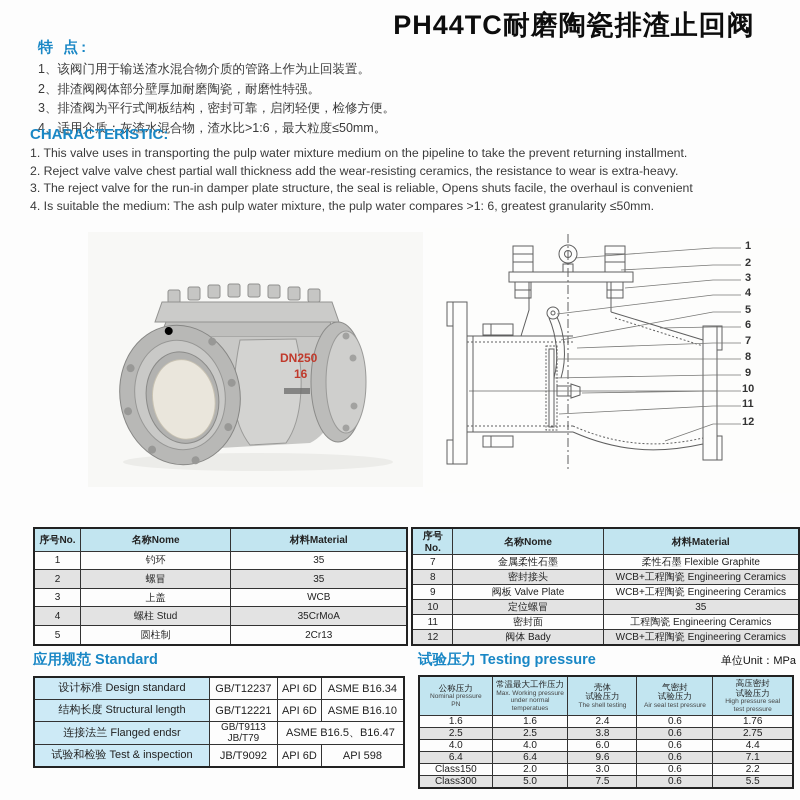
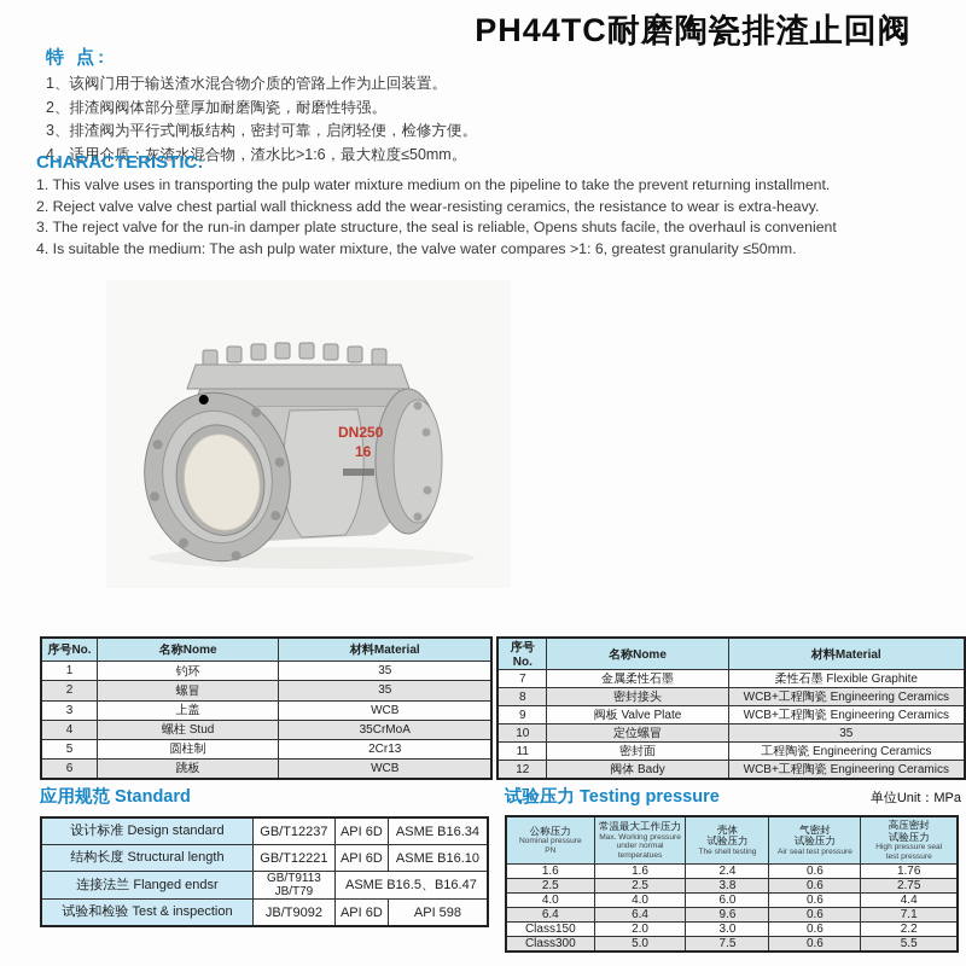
  PH44TC耐磨陶瓷排渣止回阀
  特 点:
  1、该阀门用于输送渣水混合物介质的管路上作为止回装置。
  2、排渣阀阀体部分壁厚加耐磨陶瓷，耐磨性特强。
  3、排渣阀为平行式闸板结构，密封可靠，启闭轻便，检修方便。
  4、适用介质：灰渣水混合物，渣水比>1:6，最大粒度≤50mm。
  CHARACTERISTIC:
  1. This valve uses in transporting the pulp water mixture medium on the pipeline to take the prevent returning installment.
  2. Reject valve valve chest partial wall thickness add the wear-resisting ceramics, the resistance to wear is extra-heavy.
  3. The reject valve for the run-in damper plate structure, the seal is reliable, Opens shuts facile, the overhaul is convenient
- 4. Is suitable the medium: The ash pulp water mixture, the pulp water compares >1: 6, greatest granularity ≤50mm.
+ 4. Is suitable the medium: The ash pulp water mixture, the valve water compares >1: 6, greatest granularity ≤50mm.
  DN250
  16
- 1
- 2
- 3
- 4
- 5
- 6
- 7
- 8
- 9
- 10
- 11
- 12
  序号No.	名称Nome	材料Material
  1	钓环	35
  2	螺冒	35
  3	上盖	WCB
  4	螺柱 Stud	35CrMoA
  5	圆柱制	2Cr13
+ 6	跳板	WCB
  序号No.	名称Nome	材料Material
  7	金属柔性石墨	柔性石墨 Flexible Graphite
  8	密封接头	WCB+工程陶瓷 Engineering Ceramics
  9	阀板 Valve Plate	WCB+工程陶瓷 Engineering Ceramics
  10	定位螺冒	35
  11	密封面	工程陶瓷 Engineering Ceramics
  12	阀体 Bady	WCB+工程陶瓷 Engineering Ceramics
  应用规范 Standard
  设计标准 Design standard	GB/T12237	API 6D	ASME B16.34
  结构长度 Structural length	GB/T12221	API 6D	ASME B16.10
  连接法兰 Flanged endsr	GB/T9113 JB/T79	ASME B16.5、B16.47
  试验和检验 Test & inspection	JB/T9092	API 6D	API 598
  试验压力 Testing pressure
  单位Unit：MPa
  1.6	1.6	2.4	0.6	1.76
  2.5	2.5	3.8	0.6	2.75
  4.0	4.0	6.0	0.6	4.4
  6.4	6.4	9.6	0.6	7.1
  Class150	2.0	3.0	0.6	2.2
  Class300	5.0	7.5	0.6	5.5
